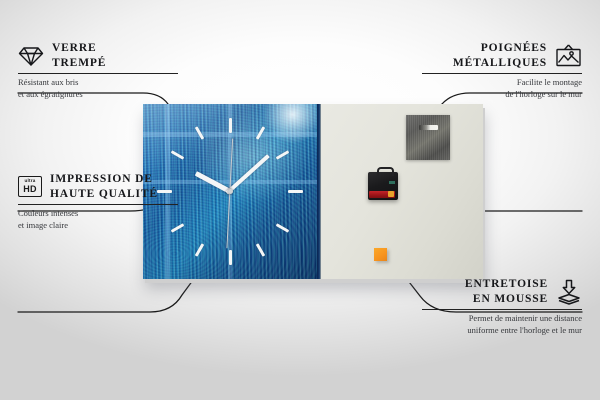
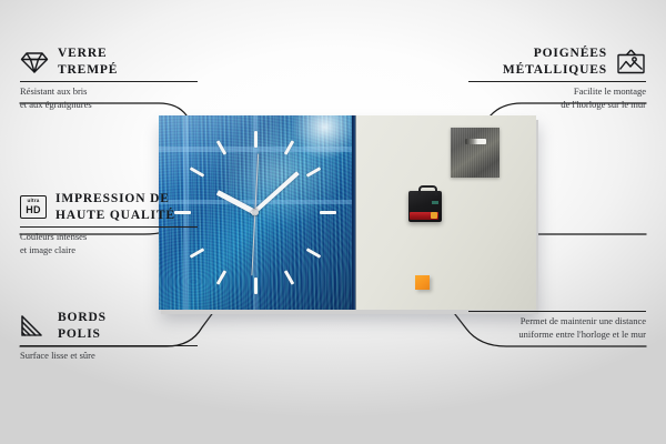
  VERRE
  TREMPÉ
  Résistant aux bris
  et aux égratignures
  HD
  IMPRESSION DE
  HAUTE QUALITÉ
  Couleurs intenses
  et image claire
+ BORDS
+ POLIS
+ Surface lisse et sûre
  POIGNÉES
  MÉTALLIQUES
  Facilite le montage
  de l'horloge sur le mur
- ENTRETOISE
- EN MOUSSE
  Permet de maintenir une distance
  uniforme entre l'horloge et le mur
